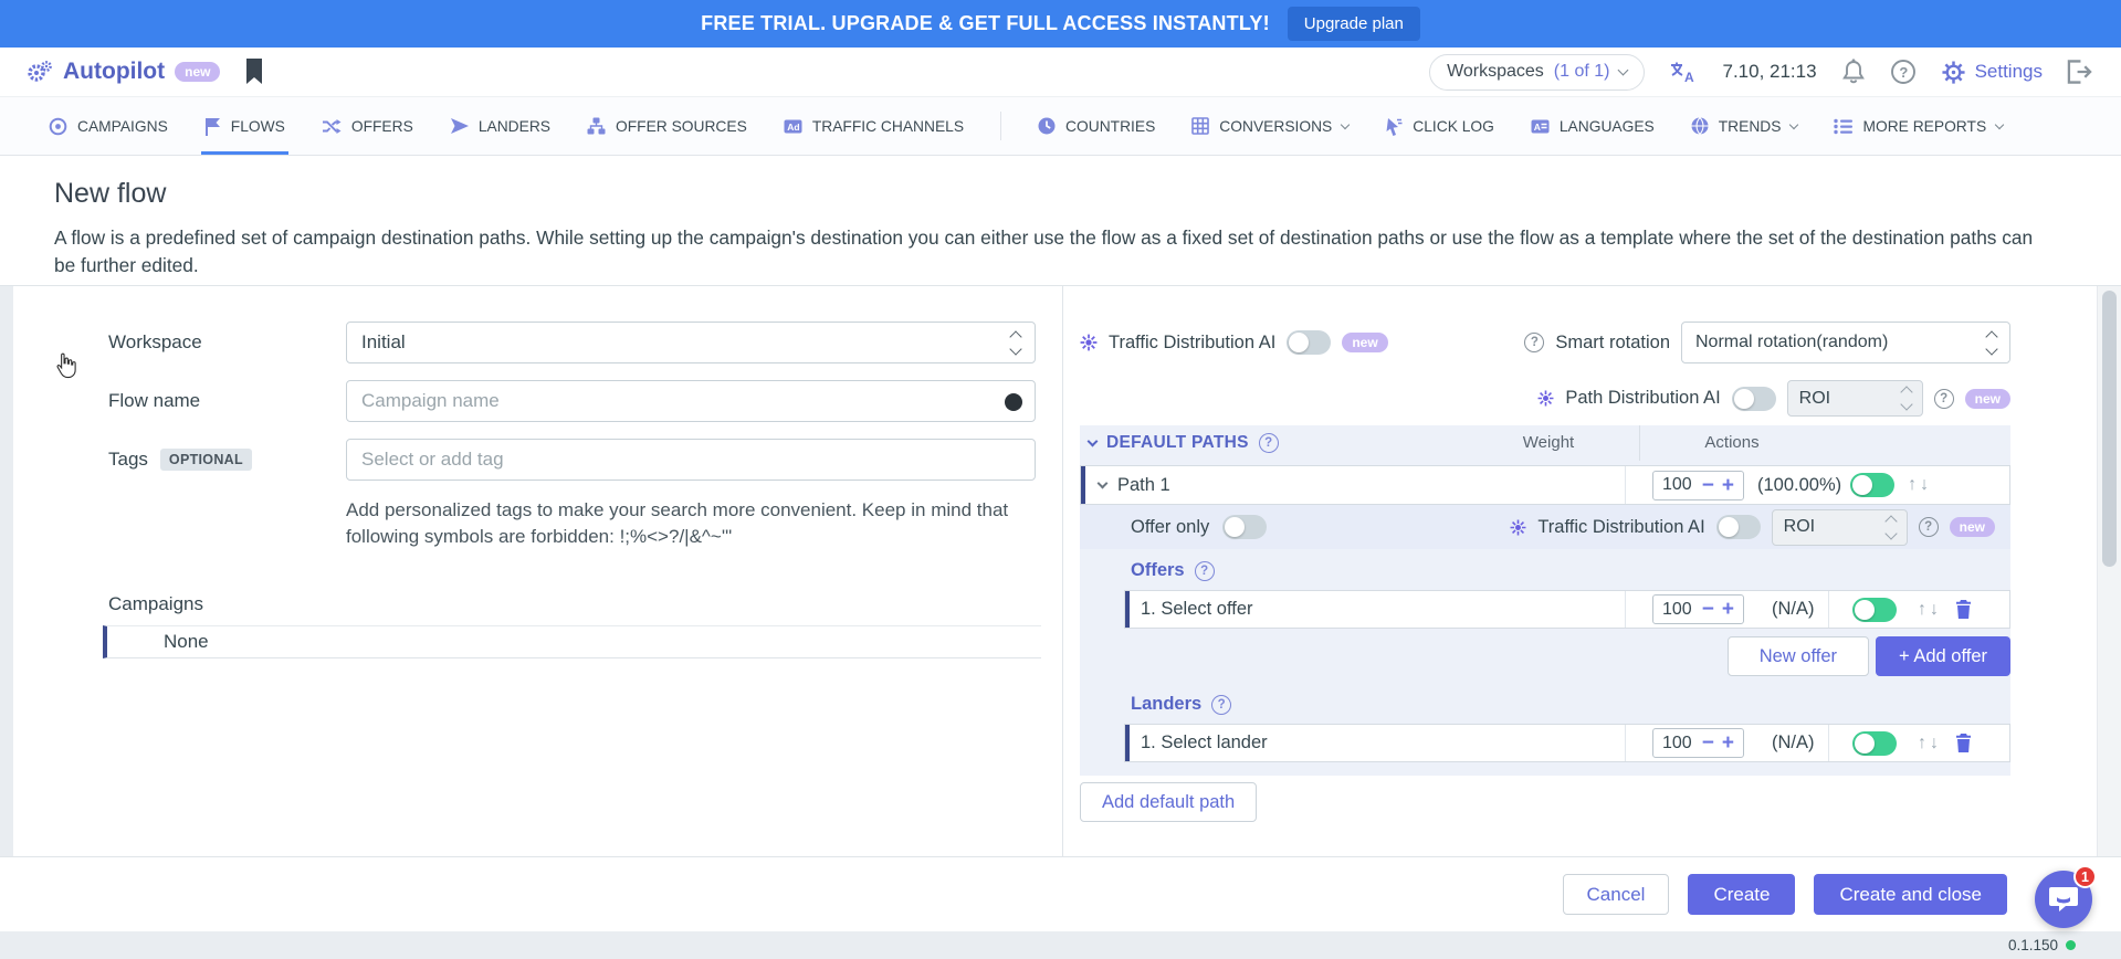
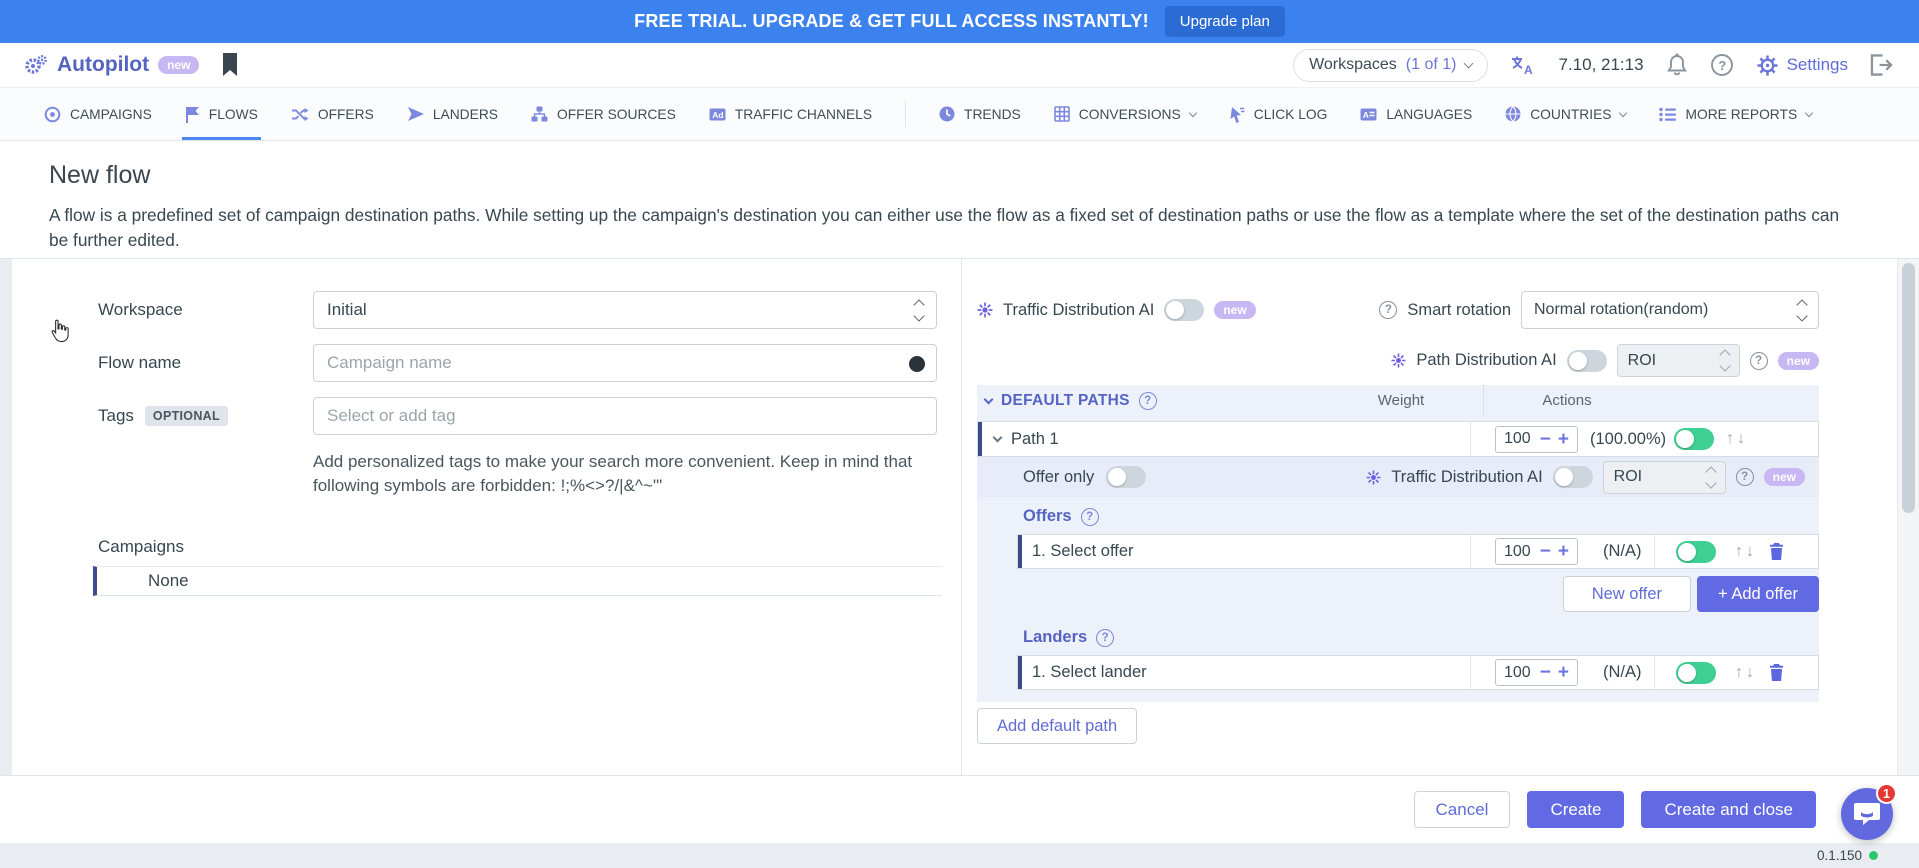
  FREE TRIAL. UPGRADE & GET FULL ACCESS INSTANTLY!
  Upgrade plan
  Autopilot
  new
  Workspaces
  (1 of 1)
  A
  7.10, 21:13
  ?
  Settings
  CAMPAIGNS
  FLOWS
  OFFERS
  LANDERS
  OFFER SOURCES
  Ad
  TRAFFIC CHANNELS
- COUNTRIES
+ TRENDS
  CONVERSIONS
  CLICK LOG
  A
  LANGUAGES
- TRENDS
+ COUNTRIES
  MORE REPORTS
  New flow
  A flow is a predefined set of campaign destination paths. While setting up the campaign's destination you can either use the flow as a fixed set of destination paths or use the flow as a template where the set of the destination paths can be further edited.
  Workspace
  Initial
  Flow name
  Campaign name
  Tags
  OPTIONAL
  Select or add tag
  Add personalized tags to make your search more convenient. Keep in mind that following symbols are forbidden: !;%<>?/|&^~'"
  Campaigns
  None
  Traffic Distribution AI
  new
  ?
  Smart rotation
  Normal rotation(random)
  Path Distribution AI
  ROI
  ?
  new
  DEFAULT PATHS
  ?
  Weight
  Actions
  Path 1
  100
  −
  +
  (100.00%)
  ↑
  ↓
  Offer only
  Traffic Distribution AI
  ROI
  ?
  new
  Offers
  ?
  1. Select offer
  100
  −
  +
  (N/A)
  ↑
  ↓
  New offer
  + Add offer
  Landers
  ?
  1. Select lander
  100
  −
  +
  (N/A)
  ↑
  ↓
  Add default path
  Cancel
  Create
  Create and close
  0.1.150
  1
